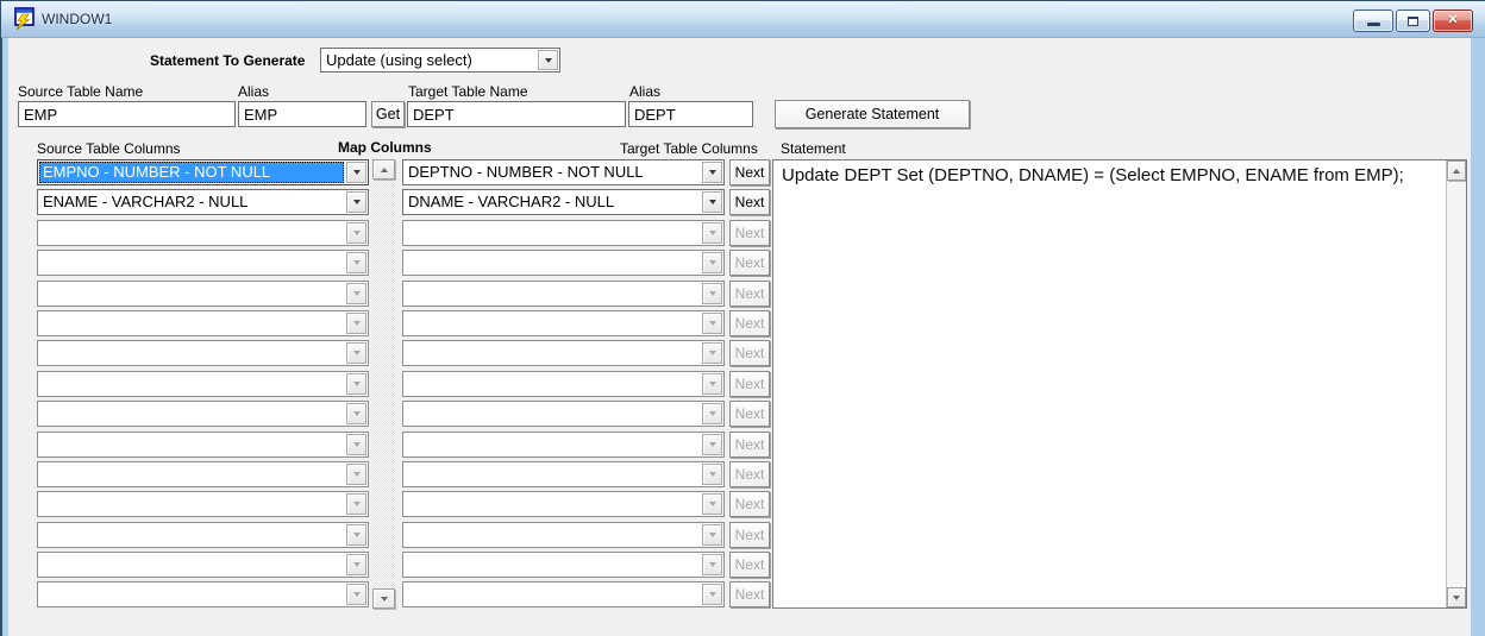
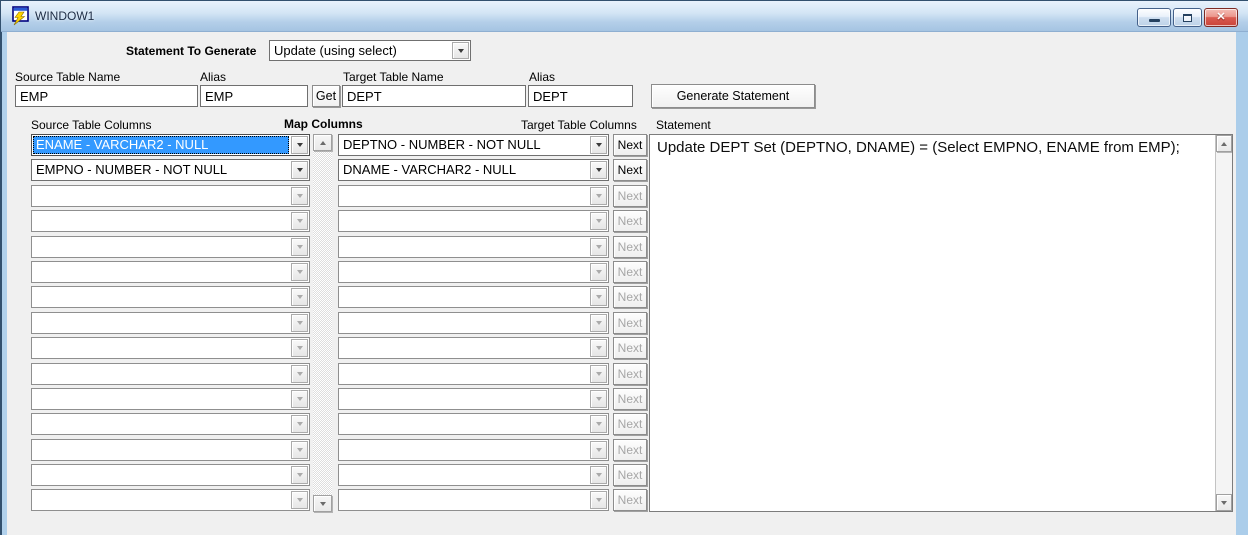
  WINDOW1
  ✕
  Statement To Generate
  Update (using select)
  Source Table Name
  Alias
  Target Table Name
  Alias
  EMP
  EMP
  Get
  DEPT
  DEPT
  Generate Statement
  Source Table Columns
  Map Columns
  Target Table Columns
  Statement
- EMPNO - NUMBER - NOT NULL
+ ENAME - VARCHAR2 - NULL
  DEPTNO - NUMBER - NOT NULL
  Next
- ENAME - VARCHAR2 - NULL
+ EMPNO - NUMBER - NOT NULL
  DNAME - VARCHAR2 - NULL
  Next
  Next
  Next
  Next
  Next
  Next
  Next
  Next
  Next
  Next
  Next
  Next
  Next
  Next
  Update DEPT Set (DEPTNO, DNAME) = (Select EMPNO, ENAME from EMP);
